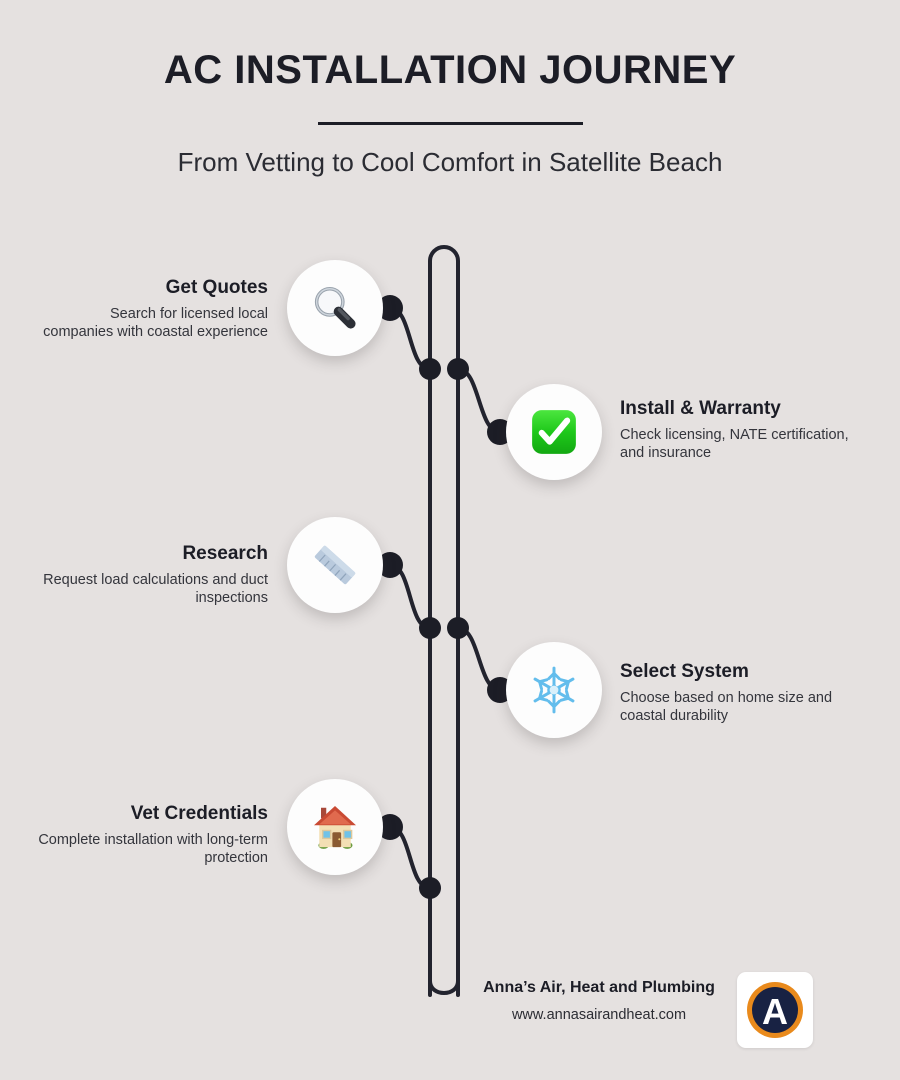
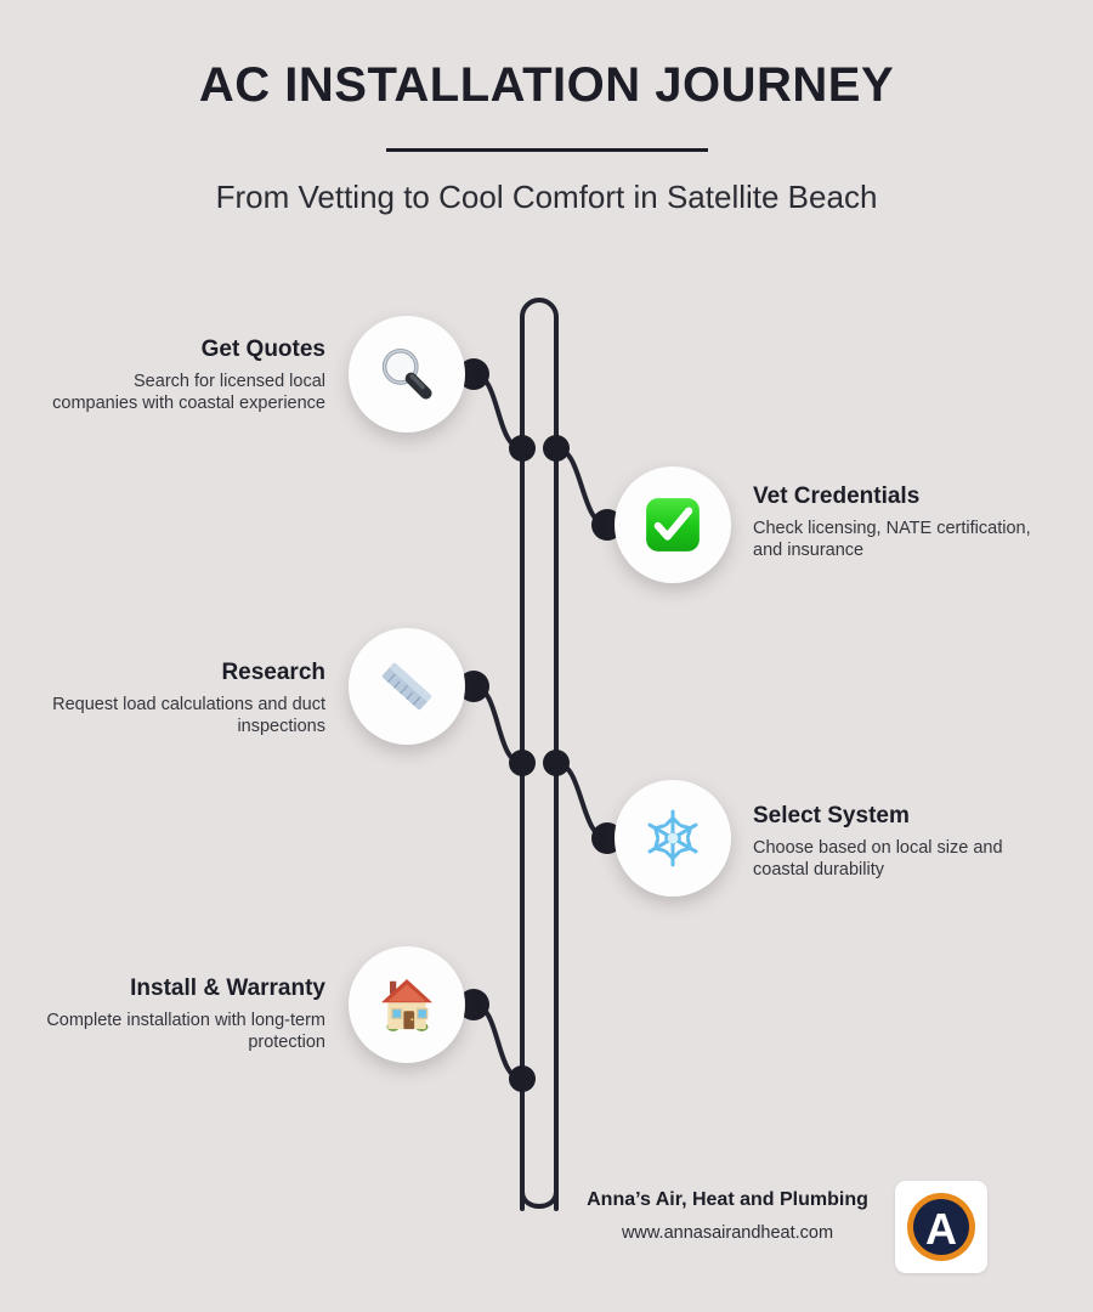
  AC INSTALLATION JOURNEY
  From Vetting to Cool Comfort in Satellite Beach
  Get Quotes
  Search for licensed local companies with coastal experience
- Install & Warranty
+ Vet Credentials
  Check licensing, NATE certification, and insurance
  Research
  Request load calculations and duct inspections
  Select System
- Choose based on home size and coastal durability
+ Choose based on local size and coastal durability
- Vet Credentials
+ Install & Warranty
  Complete installation with long-term protection
  Anna’s Air, Heat and Plumbing
  www.annasairandheat.com
  A
